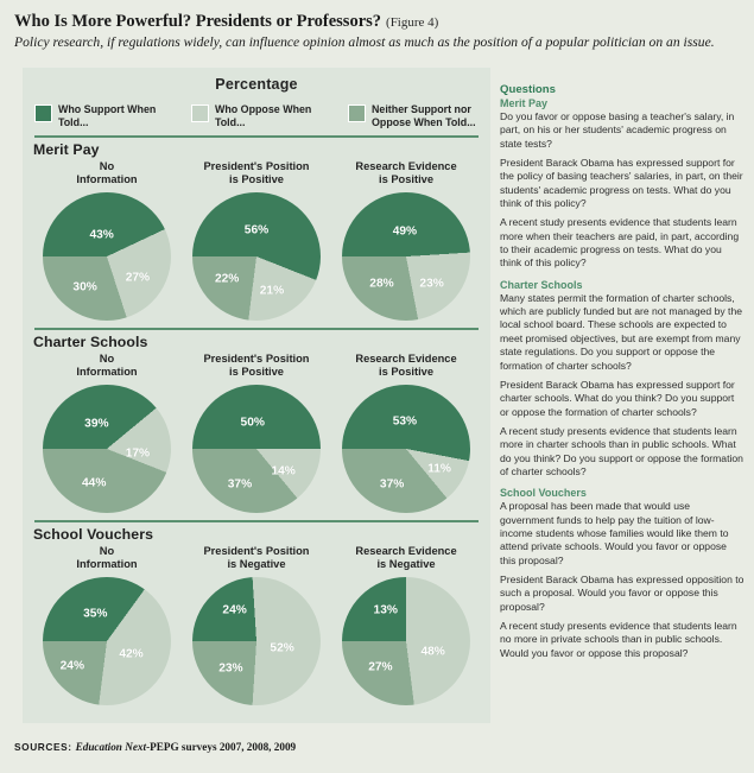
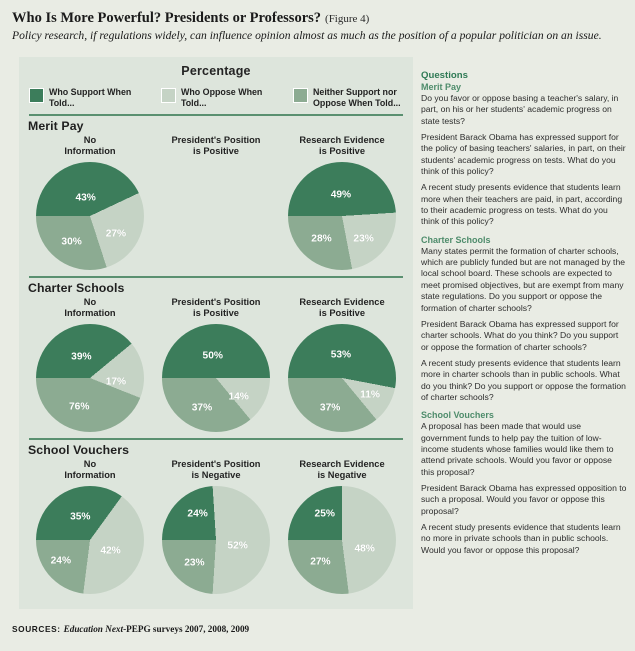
  Who Is More Powerful? Presidents or Professors? (Figure 4)
  Policy research, if regulations widely, can influence opinion almost as much as the position of a popular politician on an issue.
  Percentage
  Who Support When Told...
  Who Oppose When Told...
  Neither Support nor Oppose When Told...
  Merit Pay
  No
  Information
  43%
  27%
  30%
  President's Position
  is Positive
- 56%
- 21%
- 22%
  Research Evidence
  is Positive
  49%
  23%
  28%
  Charter Schools
  No
  Information
  39%
  17%
- 44%
+ 76%
  President's Position
  is Positive
  50%
  14%
  37%
  Research Evidence
  is Positive
  53%
  11%
  37%
  School Vouchers
  No
  Information
  35%
  42%
  24%
  President's Position
  is Negative
  24%
  52%
  23%
  Research Evidence
  is Negative
- 13%
+ 25%
  48%
  27%
  Questions
  Merit Pay
  Do you favor or oppose basing a teacher's salary, in part, on his or her students' academic progress on state tests?
  President Barack Obama has expressed support for the policy of basing teachers' salaries, in part, on their students' academic progress on tests. What do you think of this policy?
  A recent study presents evidence that students learn more when their teachers are paid, in part, according to their academic progress on tests. What do you think of this policy?
  Charter Schools
  Many states permit the formation of charter schools, which are publicly funded but are not managed by the local school board. These schools are expected to meet promised objectives, but are exempt from many state regulations. Do you support or oppose the formation of charter schools?
  President Barack Obama has expressed support for charter schools. What do you think? Do you support or oppose the formation of charter schools?
  A recent study presents evidence that students learn more in charter schools than in public schools. What do you think? Do you support or oppose the formation of charter schools?
  School Vouchers
  A proposal has been made that would use government funds to help pay the tuition of low-income students whose families would like them to attend private schools. Would you favor or oppose this proposal?
  President Barack Obama has expressed opposition to such a proposal. Would you favor or oppose this proposal?
  A recent study presents evidence that students learn no more in private schools than in public schools. Would you favor or oppose this proposal?
  SOURCES: Education Next-PEPG surveys 2007, 2008, 2009
